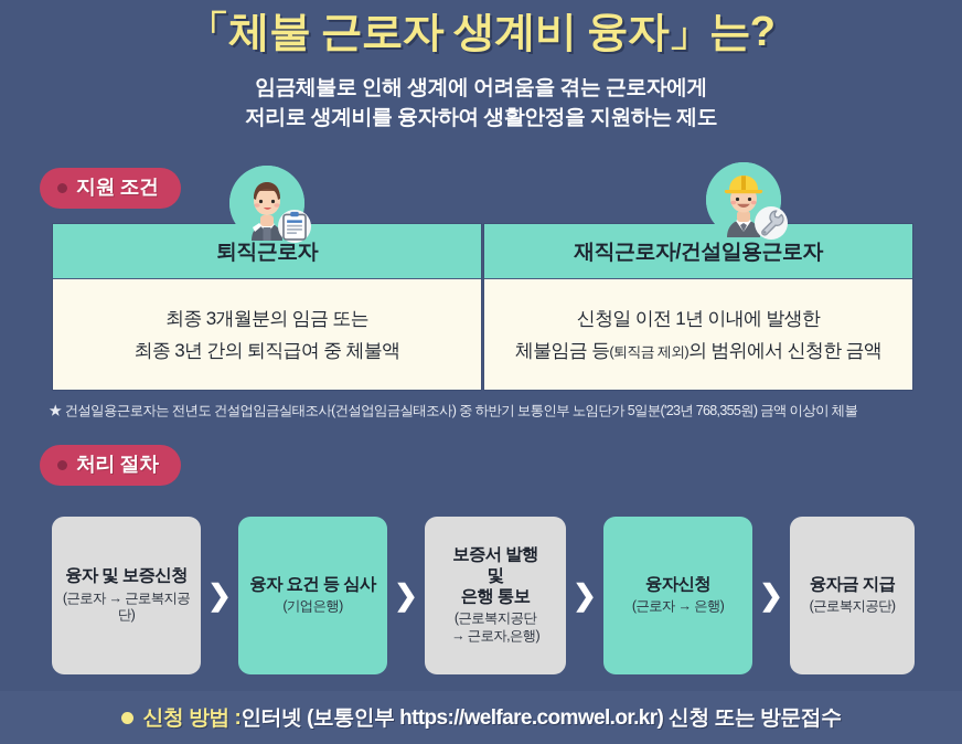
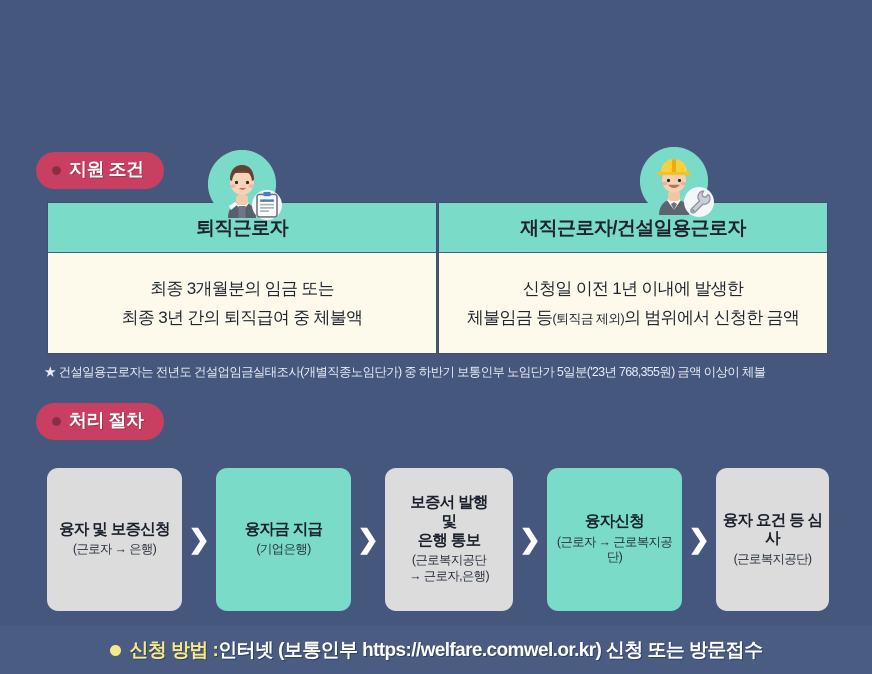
- 「체불 근로자 생계비 융자」는?
- 임금체불로 인해 생계에 어려움을 겪는 근로자에게
- 저리로 생계비를 융자하여 생활안정을 지원하는 제도
  지원 조건
  퇴직근로자
  최종 3개월분의 임금 또는
  최종 3년 간의 퇴직급여 중 체불액
  재직근로자/건설일용근로자
  신청일 이전 1년 이내에 발생한
  체불임금 등(퇴직금 제외)의 범위에서 신청한 금액
- ★ 건설일용근로자는 전년도 건설업임금실태조사(건설업임금실태조사) 중 하반기 보통인부 노임단가 5일분('23년 768,355원) 금액 이상이 체불
+ ★ 건설일용근로자는 전년도 건설업임금실태조사(개별직종노임단가) 중 하반기 보통인부 노임단가 5일분('23년 768,355원) 금액 이상이 체불
  처리 절차
  융자 및 보증신청
- (근로자 → 근로복지공단)
+ (근로자 → 은행)
  ❯
- 융자 요건 등 심사
+ 융자금 지급
  (기업은행)
  ❯
  보증서 발행
  및
  은행 통보
  (근로복지공단
  → 근로자,은행)
  ❯
  융자신청
- (근로자 → 은행)
+ (근로자 → 근로복지공단)
  ❯
- 융자금 지급
+ 융자 요건 등 심사
  (근로복지공단)
  신청 방법 :
  인터넷 (보통인부 https://welfare.comwel.or.kr) 신청 또는 방문접수
